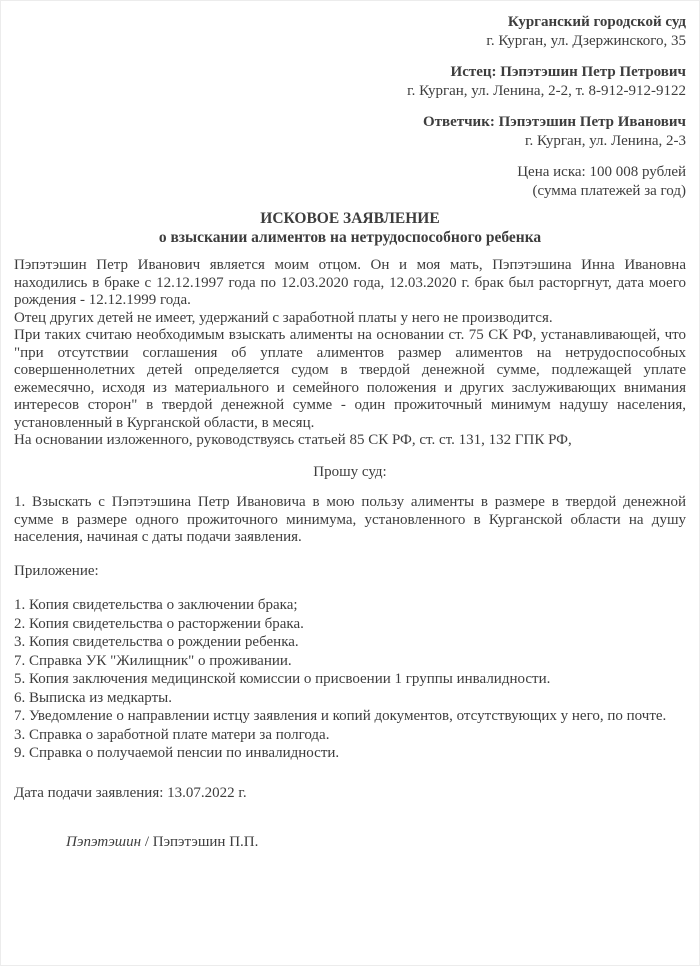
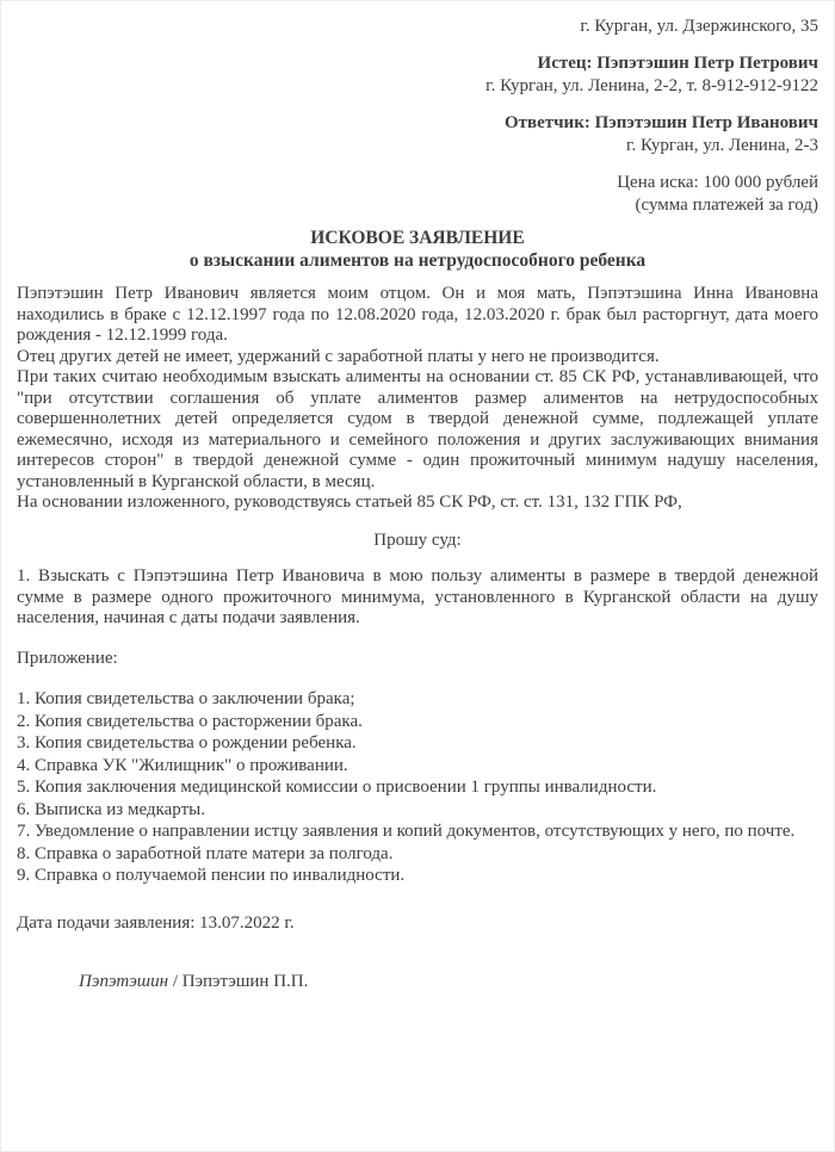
- Курганский городской суд
  г. Курган, ул. Дзержинского, 35
  Истец: Пэпэтэшин Петр Петрович
  г. Курган, ул. Ленина, 2-2, т. 8-912-912-9122
  Ответчик: Пэпэтэшин Петр Иванович
  г. Курган, ул. Ленина, 2-3
- Цена иска: 100 008 рублей
+ Цена иска: 100 000 рублей
  (сумма платежей за год)
  ИСКОВОЕ ЗАЯВЛЕНИЕ
  о взыскании алиментов на нетрудоспособного ребенка
- Пэпэтэшин Петр Иванович является моим отцом. Он и моя мать, Пэпэтэшина Инна Ивановна находились в браке с 12.12.1997 года по 12.03.2020 года, 12.03.2020 г. брак был расторгнут, дата моего рождения - 12.12.1999 года.
+ Пэпэтэшин Петр Иванович является моим отцом. Он и моя мать, Пэпэтэшина Инна Ивановна находились в браке с 12.12.1997 года по 12.08.2020 года, 12.03.2020 г. брак был расторгнут, дата моего рождения - 12.12.1999 года.
  Отец других детей не имеет, удержаний с заработной платы у него не производится.
- При таких считаю необходимым взыскать алименты на основании ст. 75 СК РФ, устанавливающей, что "при отсутствии соглашения об уплате алиментов размер алиментов на нетрудоспособных совершеннолетних детей определяется судом в твердой денежной сумме, подлежащей уплате ежемесячно, исходя из материального и семейного положения и других заслуживающих внимания интересов сторон" в твердой денежной сумме - один прожиточный минимум надушу населения, установленный в Курганской области, в месяц.
+ При таких считаю необходимым взыскать алименты на основании ст. 85 СК РФ, устанавливающей, что "при отсутствии соглашения об уплате алиментов размер алиментов на нетрудоспособных совершеннолетних детей определяется судом в твердой денежной сумме, подлежащей уплате ежемесячно, исходя из материального и семейного положения и других заслуживающих внимания интересов сторон" в твердой денежной сумме - один прожиточный минимум надушу населения, установленный в Курганской области, в месяц.
  На основании изложенного, руководствуясь статьей 85 СК РФ, ст. ст. 131, 132 ГПК РФ,
  Прошу суд:
  1. Взыскать с Пэпэтэшина Петр Ивановича в мою пользу алименты в размере в твердой денежной сумме в размере одного прожиточного минимума, установленного в Курганской области на душу населения, начиная с даты подачи заявления.
  Приложение:
  1. Копия свидетельства о заключении брака;
  2. Копия свидетельства о расторжении брака.
  3. Копия свидетельства о рождении ребенка.
- 7. Справка УК "Жилищник" о проживании.
+ 4. Справка УК "Жилищник" о проживании.
  5. Копия заключения медицинской комиссии о присвоении 1 группы инвалидности.
  6. Выписка из медкарты.
  7. Уведомление о направлении истцу заявления и копий документов, отсутствующих у него, по почте.
- 3. Справка о заработной плате матери за полгода.
+ 8. Справка о заработной плате матери за полгода.
  9. Справка о получаемой пенсии по инвалидности.
  Дата подачи заявления: 13.07.2022 г.
  Пэпэтэшин / Пэпэтэшин П.П.
